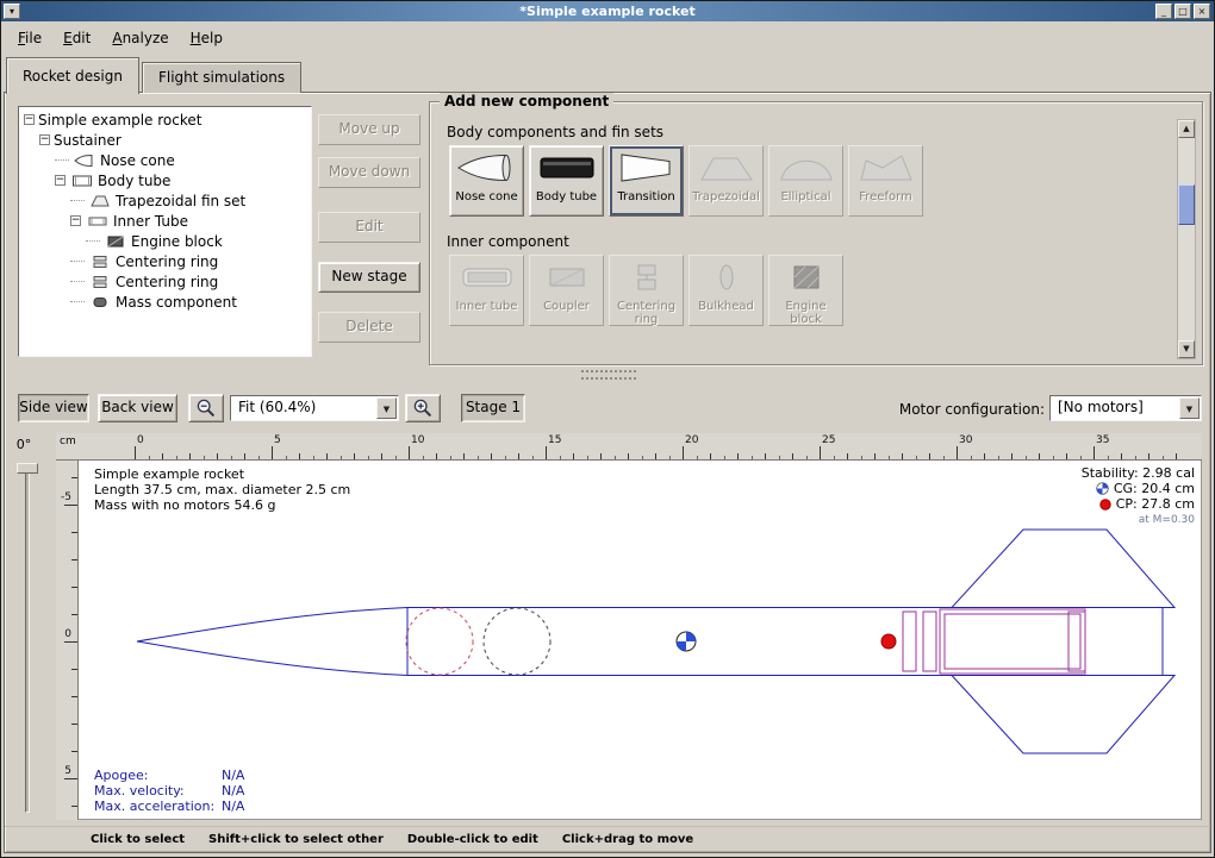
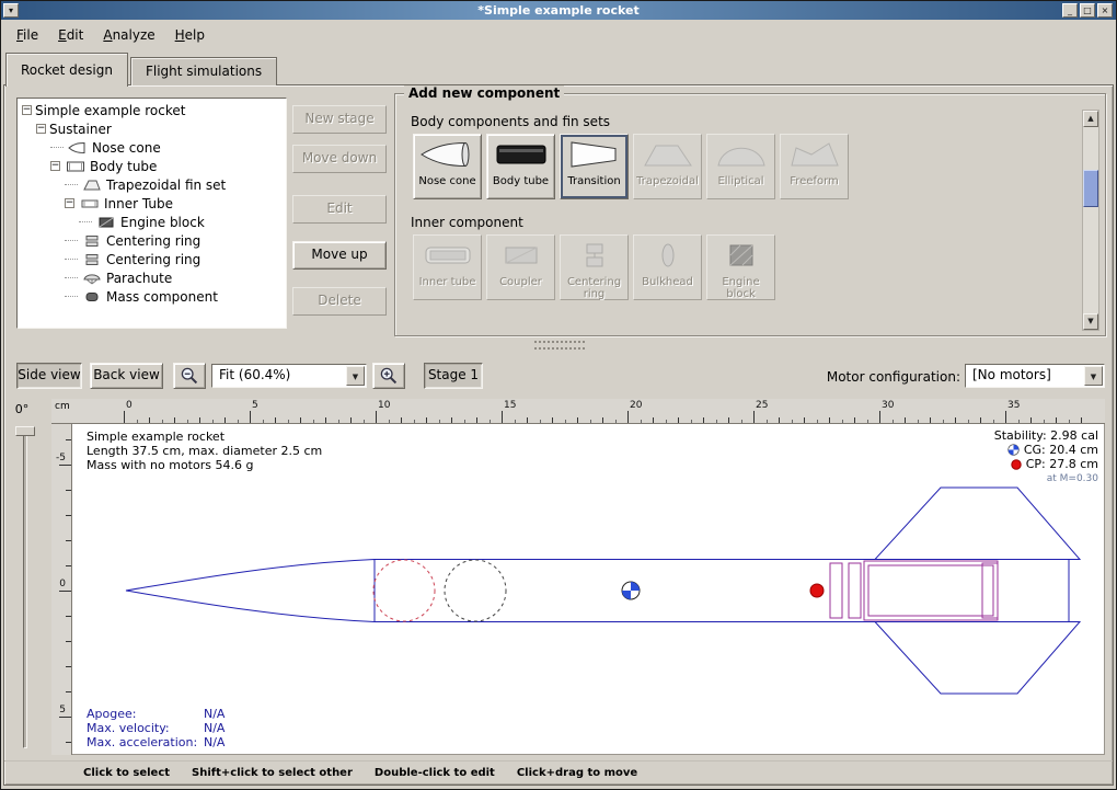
  *Simple example rocket
  ▾
  _
  □
  ×
  File
  Edit
  Analyze
  Help
  Rocket design
  Flight simulations
  −
  Simple example rocket
  −
  Sustainer
  Nose cone
  −
  Body tube
  Trapezoidal fin set
  −
  Inner Tube
  Engine block
  Centering ring
  Centering ring
+ Parachute
  Mass component
- Move up
+ New stage
  Move down
  Edit
- New stage
+ Move up
  Delete
  Add new component
  Body components and fin sets
  Nose cone
  Body tube
  Transition
  Trapezoidal
  Elliptical
  Freeform
  Inner component
  Inner tube
  Coupler
  Centering ring
  Bulkhead
  Engine block
  ▲
  ▼
  Side view
  Back view
  Fit (60.4%)
  ▼
  Stage 1
  Motor configuration:
  [No motors]
  ▼
  0°
  cm
  0
  5
  10
  15
  20
  25
  30
  35
  -5
  0
  5
  Simple example rocket
  Length 37.5 cm, max. diameter 2.5 cm
  Mass with no motors 54.6 g
  Stability: 2.98 cal
  CG: 20.4 cm
  CP: 27.8 cm
  at M=0.30
  Apogee:
  N/A
  Max. velocity:
  N/A
  Max. acceleration:
  N/A
  Click to select
  Shift+click to select other
  Double-click to edit
  Click+drag to move
